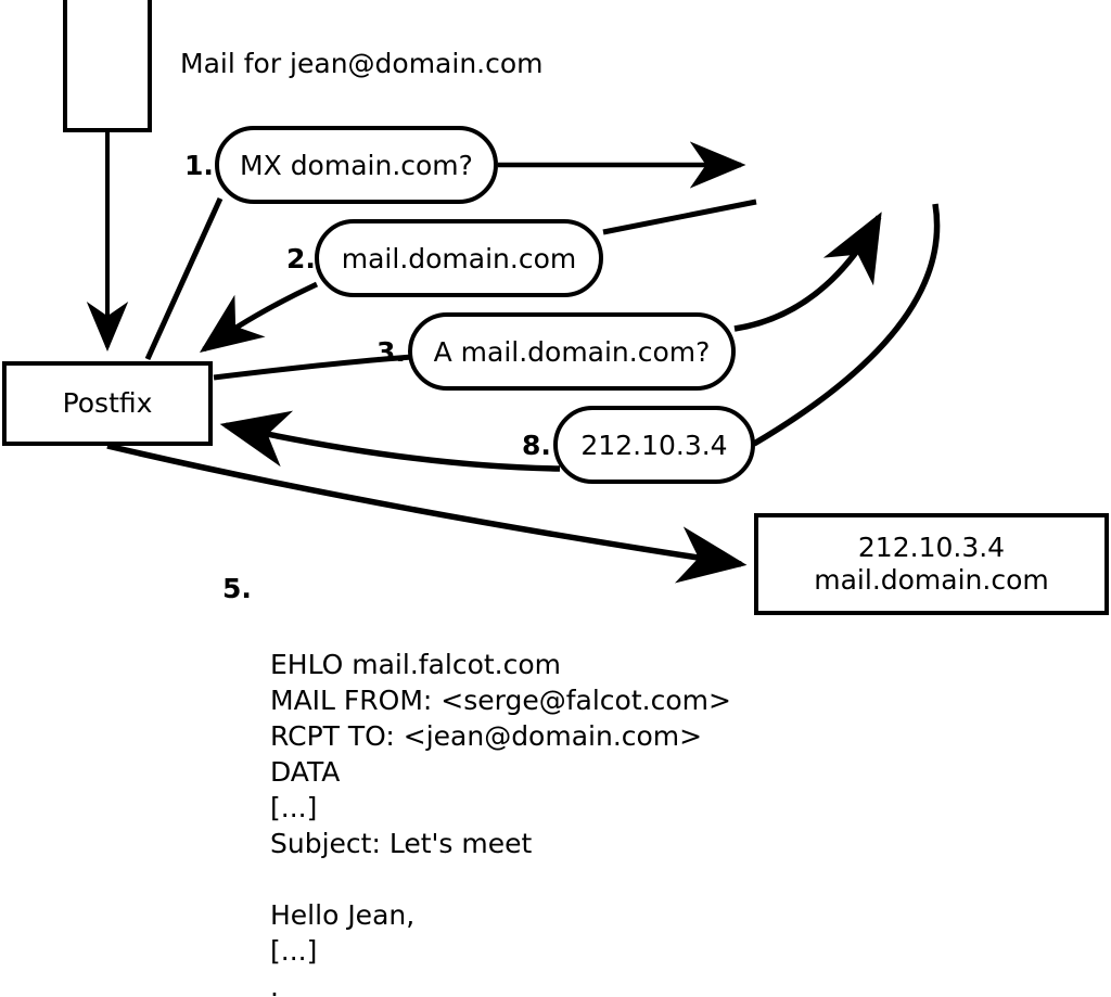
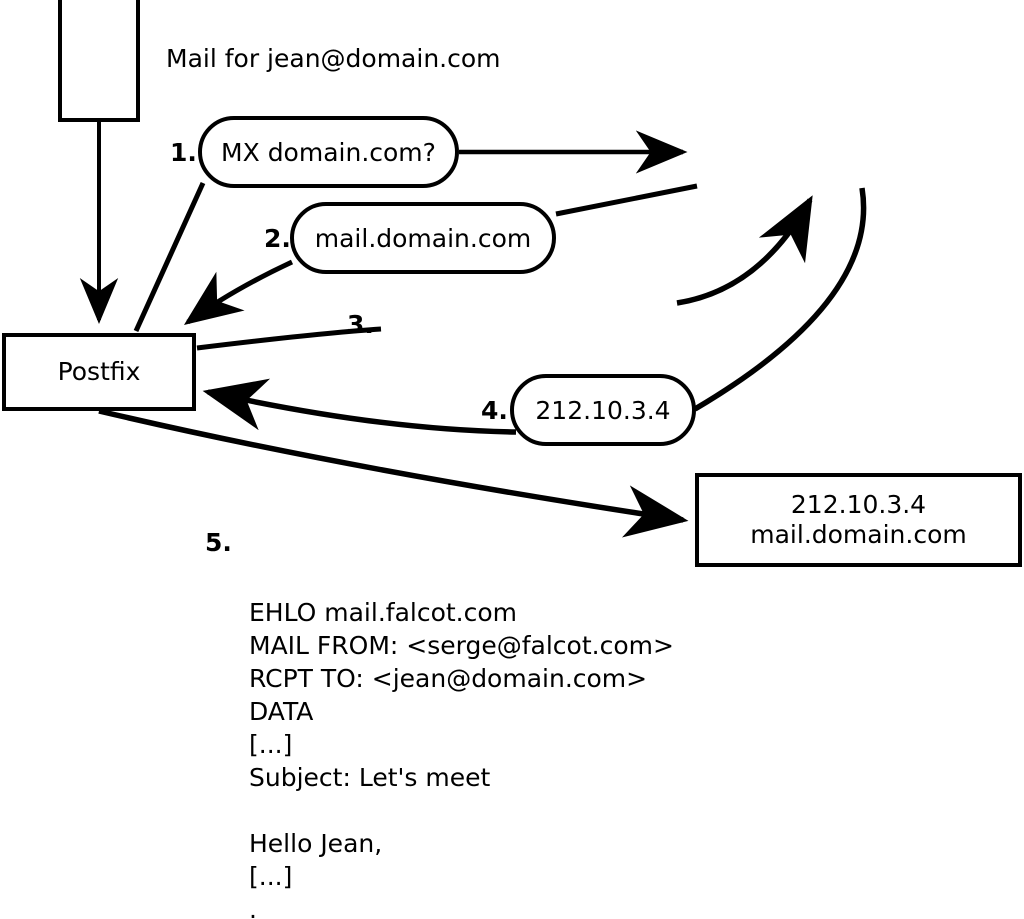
  Postfix
  212.10.3.4
  mail.domain.com
  Mail for jean@domain.com
  1.
  2.
  3.
- 8.
+ 4.
  MX domain.com?
  mail.domain.com
- A mail.domain.com?
  212.10.3.4
  5.
  EHLO mail.falcot.com
  MAIL FROM: <serge@falcot.com>
  RCPT TO: <jean@domain.com>
  DATA
  [...]
  Subject: Let's meet
  Hello Jean,
  [...]
  .
